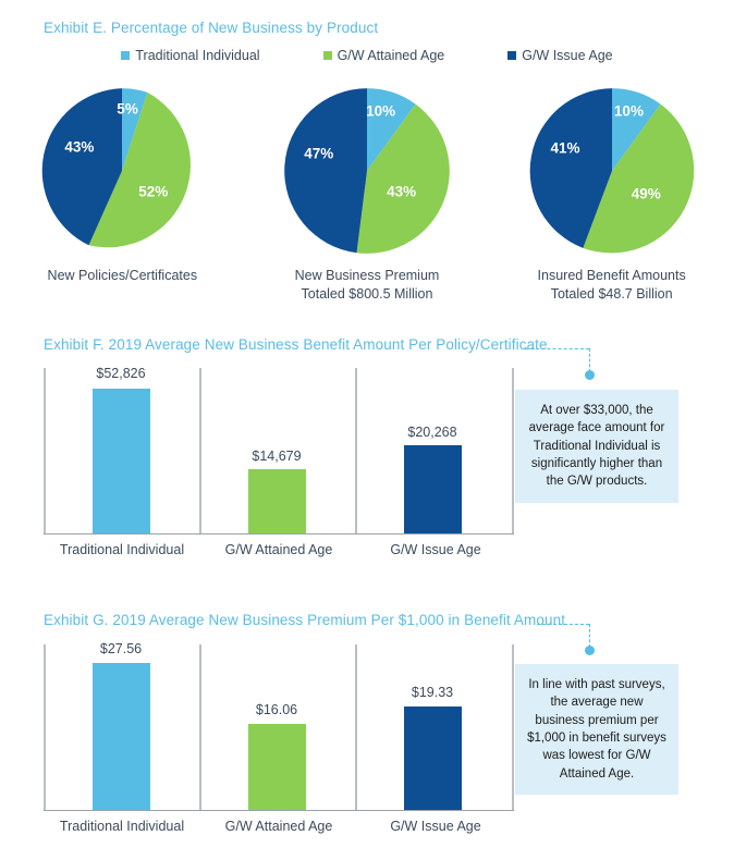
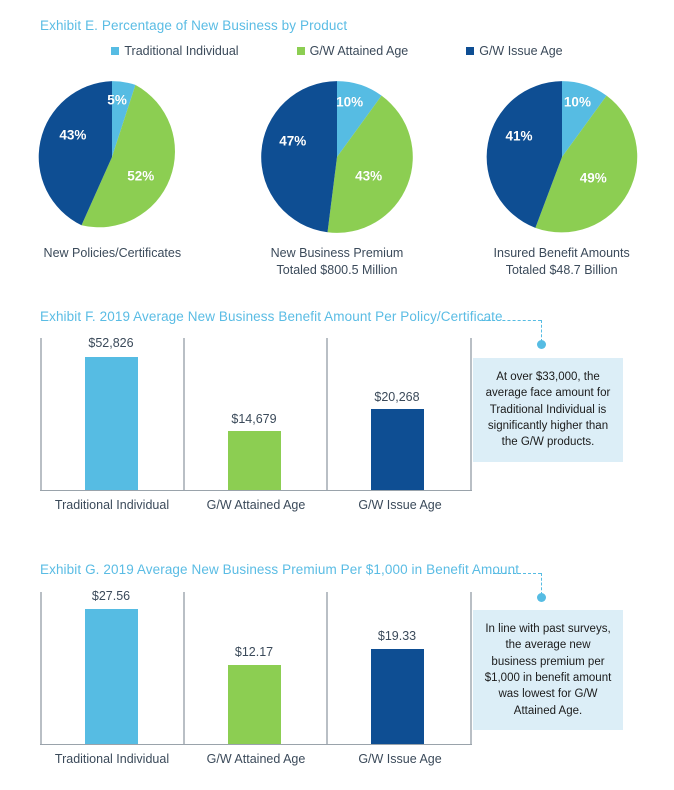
  Exhibit E. Percentage of New Business by Product
  Traditional Individual
  G/W Attained Age
  G/W Issue Age
  5%
  52%
  43%
  New Policies/Certificates
  10%
  43%
  47%
  New Business Premium
  Totaled $800.5 Million
  10%
  49%
  41%
  Insured Benefit Amounts
  Totaled $48.7 Billion
  Exhibit F. 2019 Average New Business Benefit Amount Per Policy/Certificate
  At over $33,000, the average face amount for Traditional Individual is significantly higher than the G/W products.
  $52,826
  $14,679
  $20,268
  Traditional Individual
  G/W Attained Age
  G/W Issue Age
  Exhibit G. 2019 Average New Business Premium Per $1,000 in Benefit Amount
- In line with past surveys, the average new business premium per $1,000 in benefit surveys was lowest for G/W Attained Age.
+ In line with past surveys, the average new business premium per $1,000 in benefit amount was lowest for G/W Attained Age.
  $27.56
- $16.06
+ $12.17
  $19.33
  Traditional Individual
  G/W Attained Age
  G/W Issue Age
